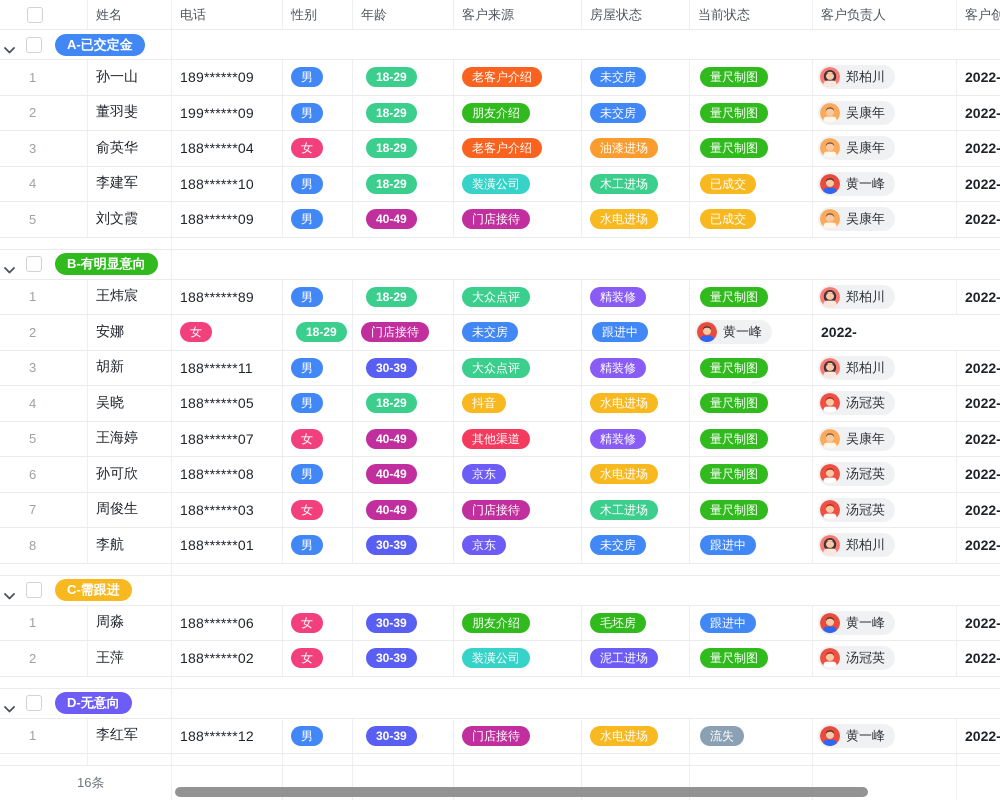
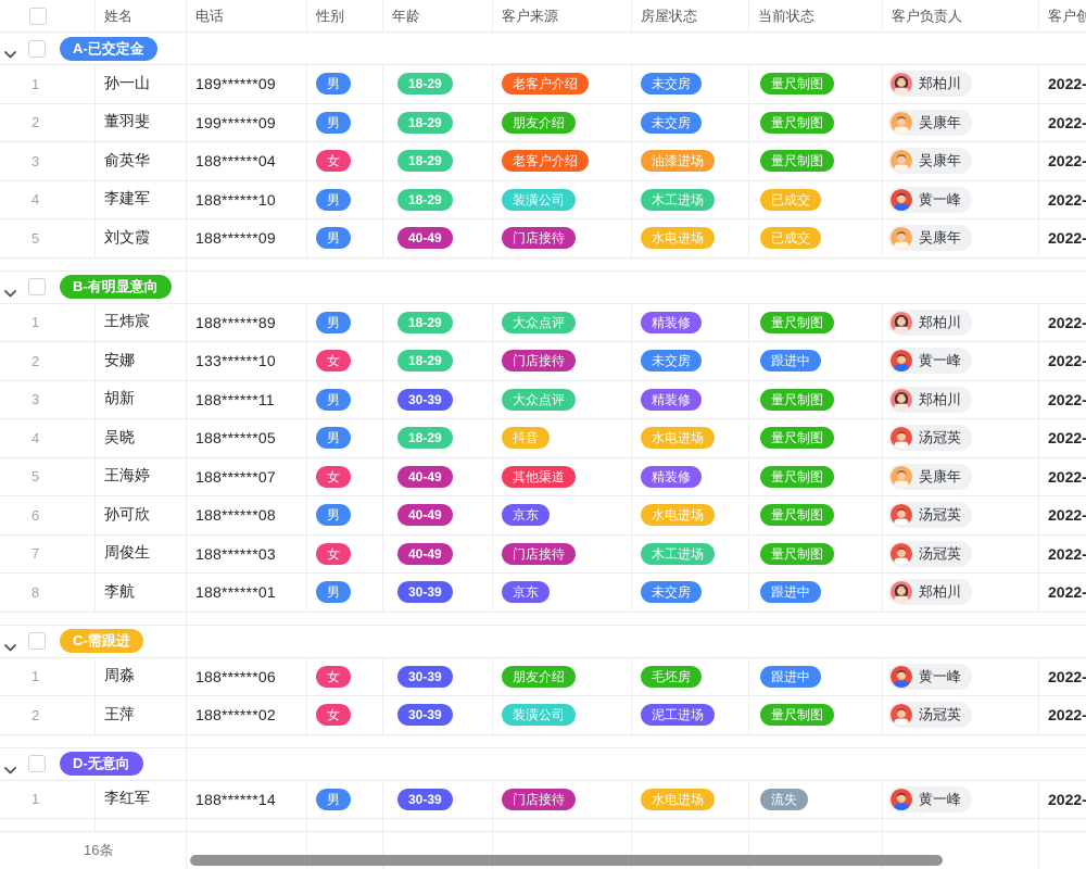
  姓名
  电话
  性别
  年龄
  客户来源
  房屋状态
  当前状态
  客户负责人
  A-已交定金
  1
  孙一山
  189******09
  男
  18-29
  老客户介绍
  未交房
  量尺制图
  郑柏川
  2022-
  2
  董羽斐
  199******09
  男
  18-29
  朋友介绍
  未交房
  量尺制图
  吴康年
  2022-
  3
  俞英华
  188******04
  女
  18-29
  老客户介绍
  油漆进场
  量尺制图
  吴康年
  2022-
  4
  李建军
  188******10
  男
  18-29
  装潢公司
  木工进场
  已成交
  黄一峰
  2022-
  5
  刘文霞
  188******09
  男
  40-49
  门店接待
  水电进场
  已成交
  吴康年
  2022-
  B-有明显意向
  1
  王炜宸
  188******89
  男
  18-29
  大众点评
  精装修
  量尺制图
  郑柏川
  2022-
  2
  安娜
+ 133******10
  女
  18-29
  门店接待
  未交房
  跟进中
  黄一峰
  2022-
  3
  胡新
  188******11
  男
  30-39
  大众点评
  精装修
  量尺制图
  郑柏川
  2022-
  4
  吴晓
  188******05
  男
  18-29
  抖音
  水电进场
  量尺制图
  汤冠英
  2022-
  5
  王海婷
  188******07
  女
  40-49
  其他渠道
  精装修
  量尺制图
  吴康年
  2022-
  6
  孙可欣
  188******08
  男
  40-49
  京东
  水电进场
  量尺制图
  汤冠英
  2022-
  7
  周俊生
  188******03
  女
  40-49
  门店接待
  木工进场
  量尺制图
  汤冠英
  2022-
  8
  李航
  188******01
  男
  30-39
  京东
  未交房
  跟进中
  郑柏川
  2022-
  C-需跟进
  1
  周淼
  188******06
  女
  30-39
  朋友介绍
  毛坯房
  跟进中
  黄一峰
  2022-
  2
  王萍
  188******02
  女
  30-39
  装潢公司
  泥工进场
  量尺制图
  汤冠英
  2022-
  D-无意向
  1
  李红军
- 188******12
+ 188******14
  男
  30-39
  门店接待
  水电进场
  流失
  黄一峰
  2022-
  16条
